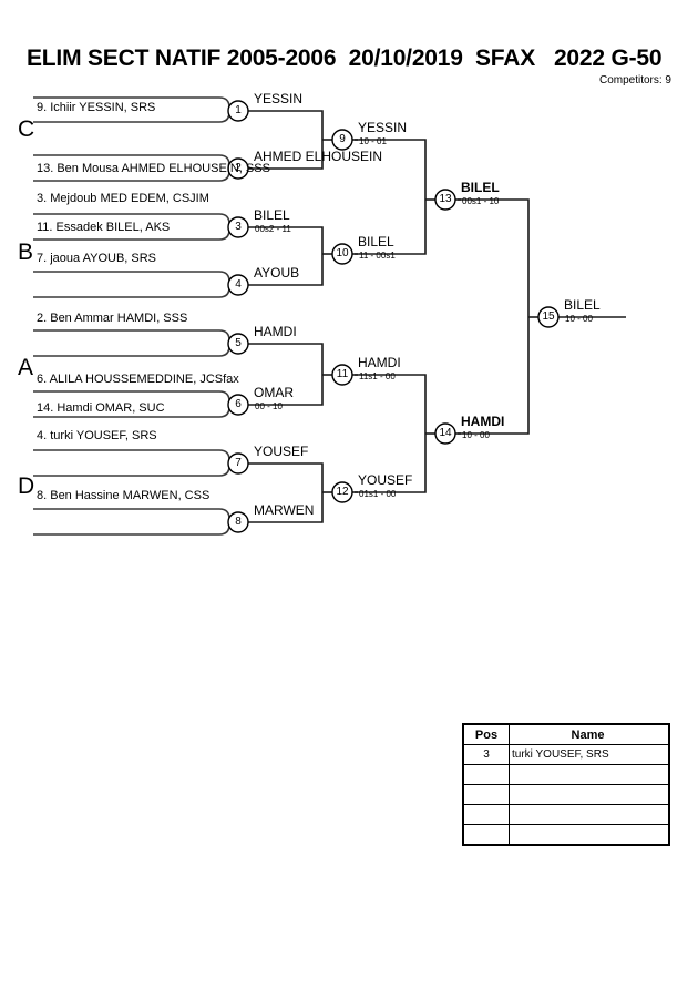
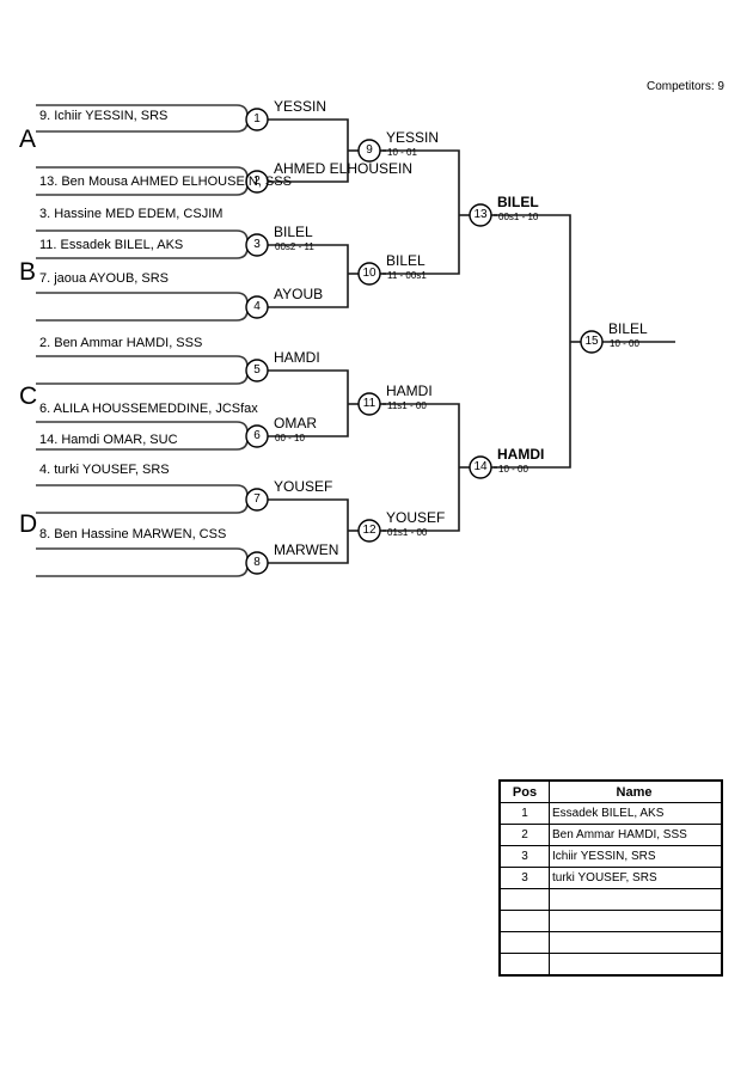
- ELIM SECT NATIF 2005-2006 20/10/2019 SFAX 2022 G-50
  Competitors: 9
  1
  YESSIN
  2
  AHMED ELHOUSEIN
  3
  BILEL
  00s2 - 11
  4
  AYOUB
  5
  HAMDI
  6
  OMAR
  00 - 10
  7
  YOUSEF
  8
  MARWEN
  9
  YESSIN
  10 - 01
  10
  BILEL
  11 - 00s1
  11
  HAMDI
  11s1 - 00
  12
  YOUSEF
  01s1 - 00
  13
  BILEL
  00s1 - 10
  14
  HAMDI
  10 - 00
  15
  BILEL
  10 - 00
  9. Ichiir YESSIN, SRS
  13. Ben Mousa AHMED ELHOUSEIN, SSS
- 3. Mejdoub MED EDEM, CSJIM
+ 3. Hassine MED EDEM, CSJIM
  11. Essadek BILEL, AKS
  7. jaoua AYOUB, SRS
  2. Ben Ammar HAMDI, SSS
  6. ALILA HOUSSEMEDDINE, JCSfax
  14. Hamdi OMAR, SUC
  4. turki YOUSEF, SRS
  8. Ben Hassine MARWEN, CSS
- C
+ A
  B
- A
+ C
  D
  Pos	Name
+ 1	Essadek BILEL, AKS
+ 2	Ben Ammar HAMDI, SSS
+ 3	Ichiir YESSIN, SRS
  3	turki YOUSEF, SRS
